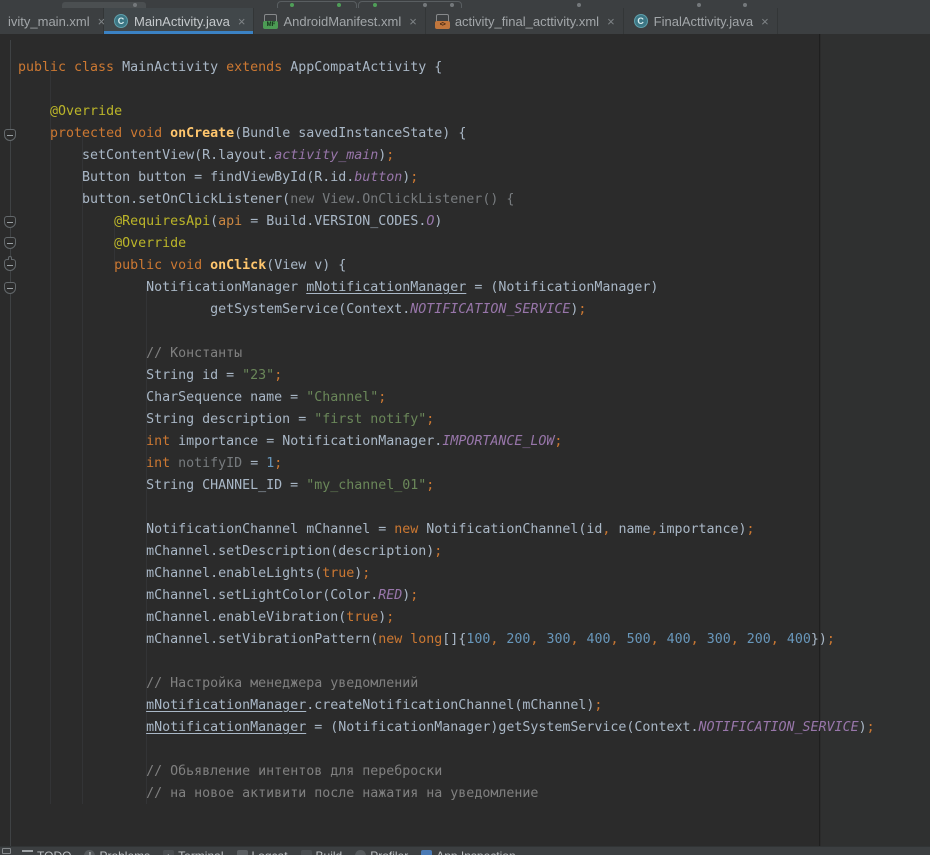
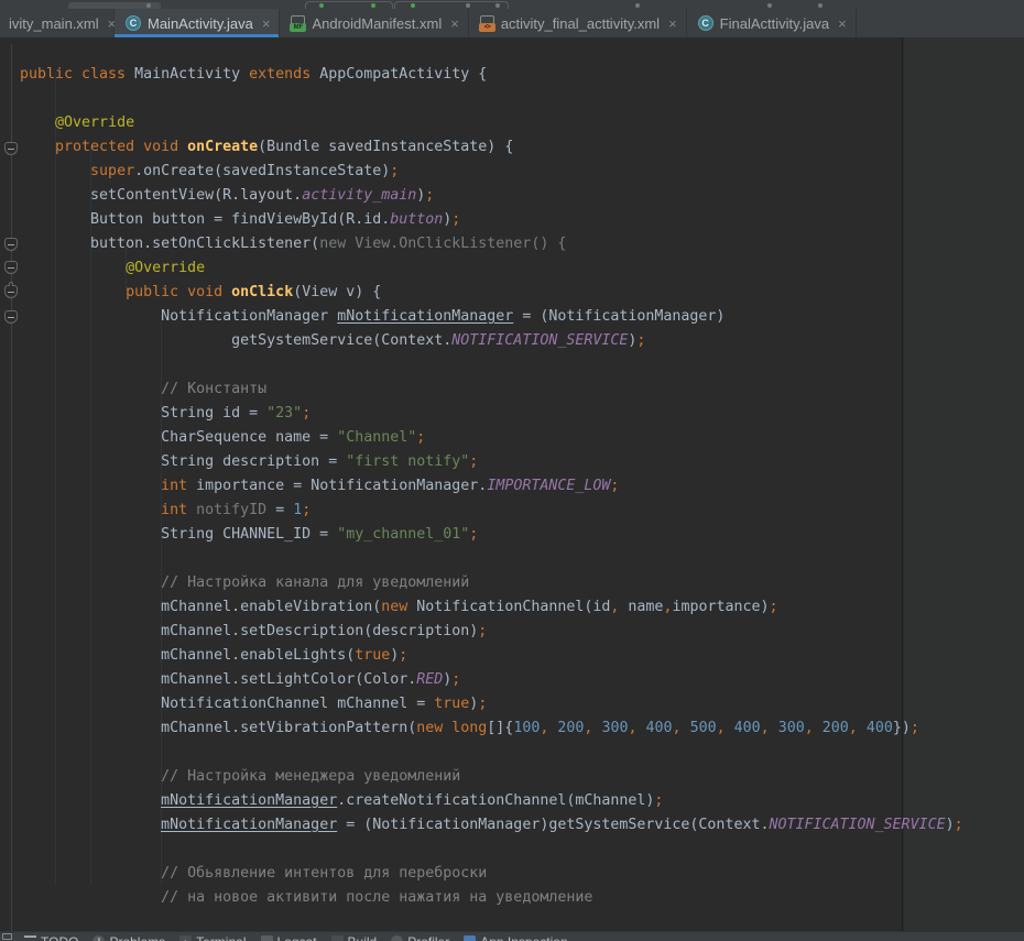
  ivity_main.xml
  ×
  C
  MainActivity.java
  ×
  AndroidManifest.xml
  ×
  activity_final_acttivity.xml
  ×
  C
  FinalActtivity.java
  ×
  public class MainActivity extends AppCompatActivity {
  @Override
  protected void onCreate(Bundle savedInstanceState) {
+ super.onCreate(savedInstanceState);
  setContentView(R.layout.activity_main);
  Button button = findViewById(R.id.button);
  button.setOnClickListener(new View.OnClickListener() {
- @RequiresApi(api = Build.VERSION_CODES.O)
  @Override
  public void onClick(View v) {
  NotificationManager mNotificationManager = (NotificationManager)
  getSystemService(Context.NOTIFICATION_SERVICE);
  // Константы
  String id = "23";
  CharSequence name = "Channel";
  String description = "first notify";
  int importance = NotificationManager.IMPORTANCE_LOW;
  int notifyID = 1;
  String CHANNEL_ID = "my_channel_01";
+ // Настройка канала для уведомлений
- NotificationChannel mChannel = new NotificationChannel(id, name,importance);
+ mChannel.enableVibration(new NotificationChannel(id, name,importance);
  mChannel.setDescription(description);
  mChannel.enableLights(true);
  mChannel.setLightColor(Color.RED);
- mChannel.enableVibration(true);
+ NotificationChannel mChannel = true);
  mChannel.setVibrationPattern(new long[]{100, 200, 300, 400, 500, 400, 300, 200, 400});
  // Настройка менеджера уведомлений
  mNotificationManager.createNotificationChannel(mChannel);
  mNotificationManager = (NotificationManager)getSystemService(Context.NOTIFICATION_SERVICE);
  // Обьявление интентов для переброски
  // на новое активити после нажатия на уведомление
